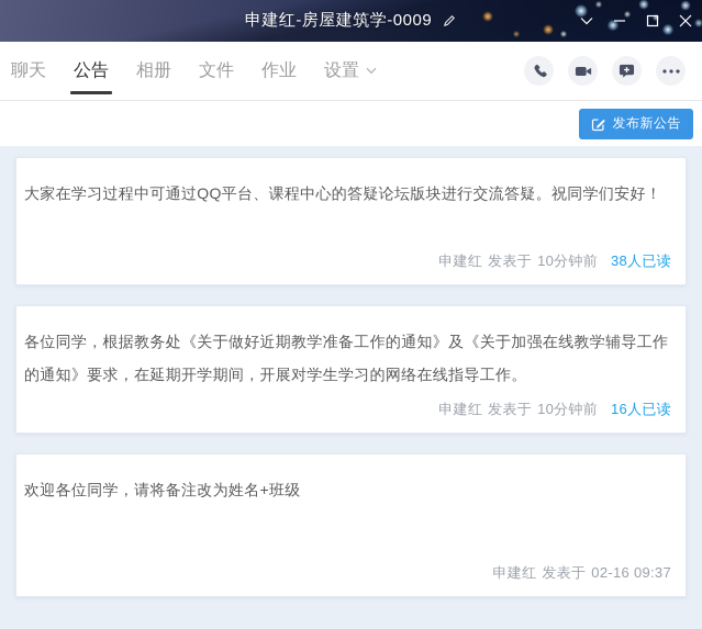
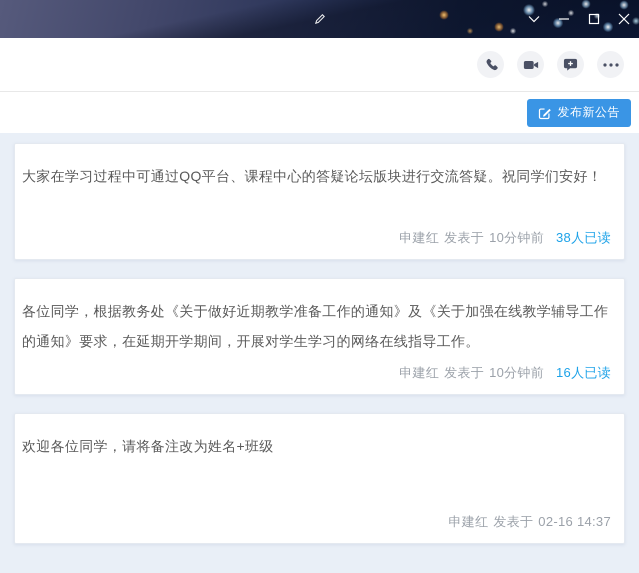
- 申建红-房屋建筑学-0009
- 聊天
- 公告
- 相册
- 文件
- 作业
- 设置
  发布新公告
  大家在学习过程中可通过QQ平台、课程中心的答疑论坛版块进行交流答疑。祝同学们安好！
  申建红
  发表于
  10分钟前
  38人已读
  各位同学，根据教务处《关于做好近期教学准备工作的通知》及《关于加强在线教学辅导工作的通知》要求，在延期开学期间，开展对学生学习的网络在线指导工作。
  申建红
  发表于
  10分钟前
  16人已读
  欢迎各位同学，请将备注改为姓名+班级
  申建红
  发表于
- 02-16 09:37
+ 02-16 14:37
